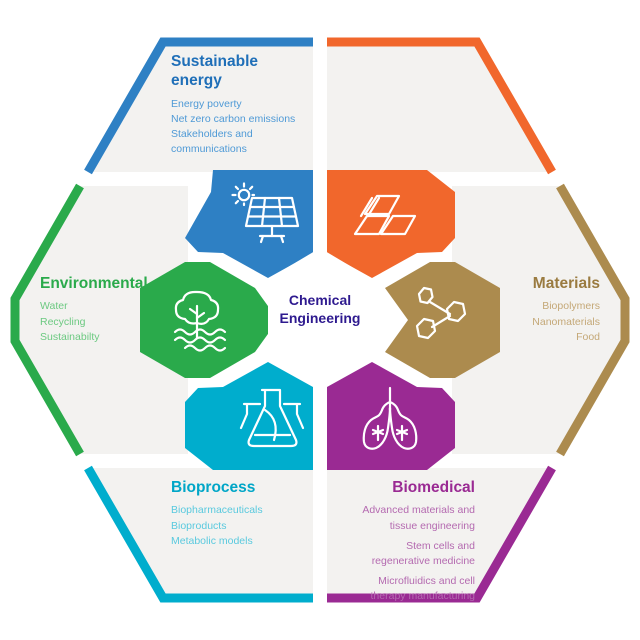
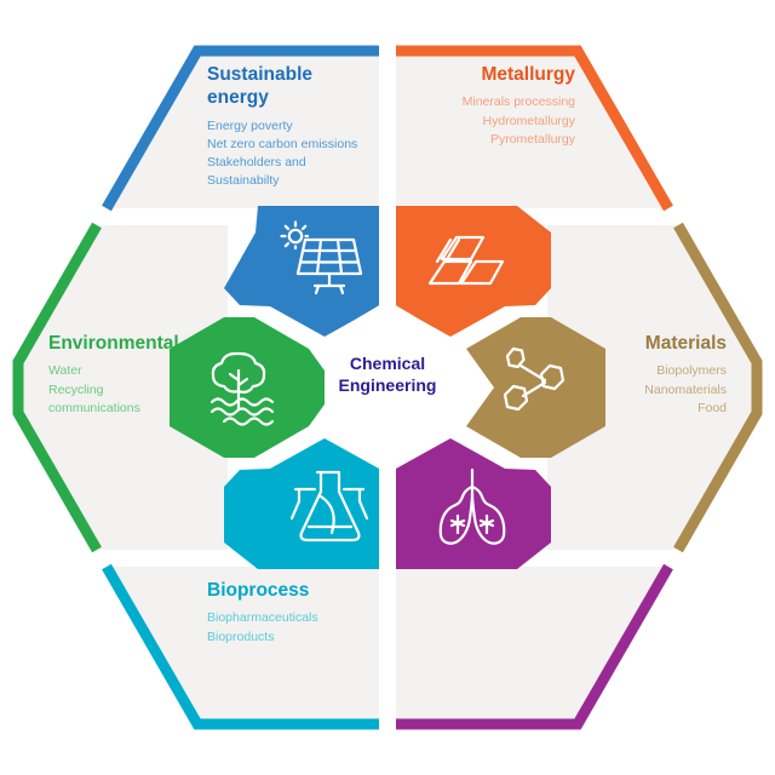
  Sustainable
  energy
  Energy poverty
  Net zero carbon emissions
  Stakeholders and
- communications
+ Sustainabilty
+ Metallurgy
+ Minerals processing
+ Hydrometallurgy
+ Pyrometallurgy
  Materials
  Biopolymers
  Nanomaterials
  Food
- Biomedical
- Advanced materials and
- tissue engineering
- Stem cells and
- regenerative medicine
- Microfluidics and cell
- therapy manufacturing
  Bioprocess
  Biopharmaceuticals
  Bioproducts
- Metabolic models
  Environmental
  Water
  Recycling
- Sustainabilty
+ communications
  Chemical
  Engineering
